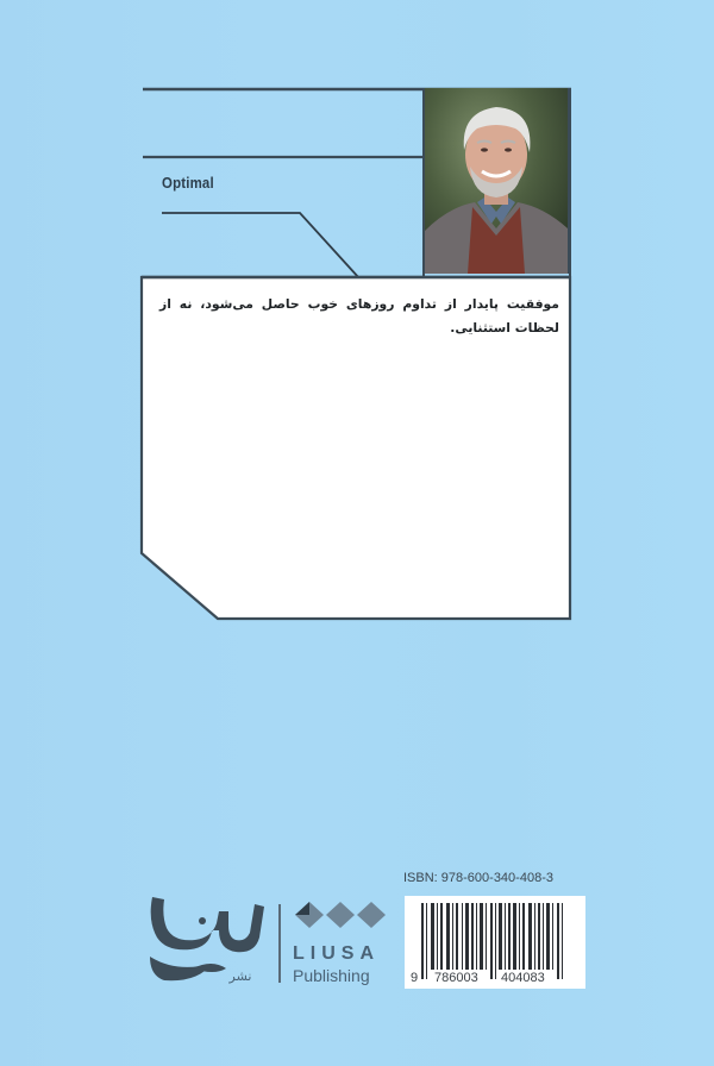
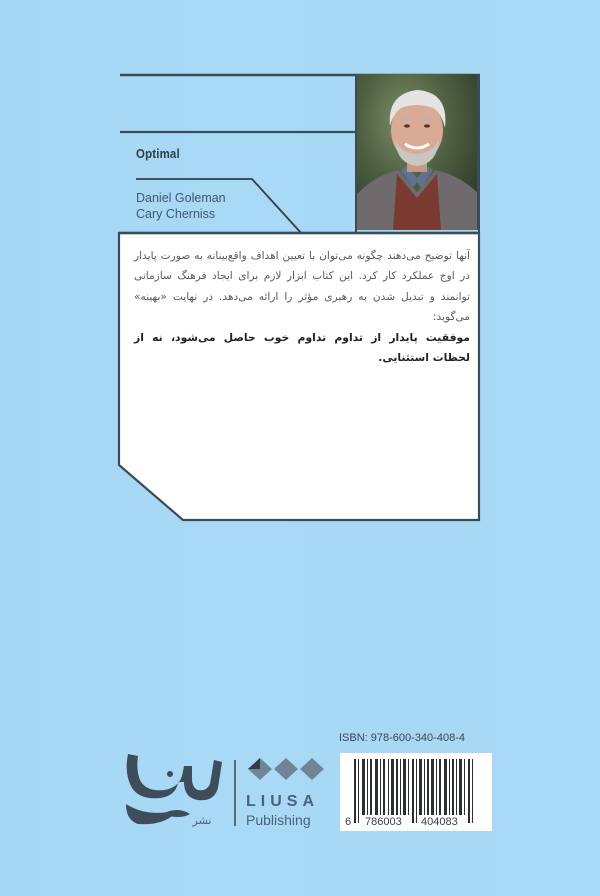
  Optimal
+ Daniel Goleman
+ Cary Cherniss
+ آنها توضیح می‌دهند چگونه می‌توان با تعیین اهداف واقع‌بینانه به صورت پایدار در اوج عملکرد کار کرد. این کتاب ابزار لازم برای ایجاد فرهنگ سازمانی توانمند و تبدیل شدن به رهبری مؤثر را ارائه می‌دهد. در نهایت «بهینه» می‌گوید:
- موفقیت پایدار از تداوم روزهای خوب حاصل می‌شود، نه از لحظات استثنایی.
+ موفقیت پایدار از تداوم تداوم خوب حاصل می‌شود، نه از لحظات استثنایی.
  نشر
  LIUSA
  Publishing
- ISBN: 978-600-340-408-3
+ ISBN: 978-600-340-408-4
- 9
+ 6
  786003
  404083
